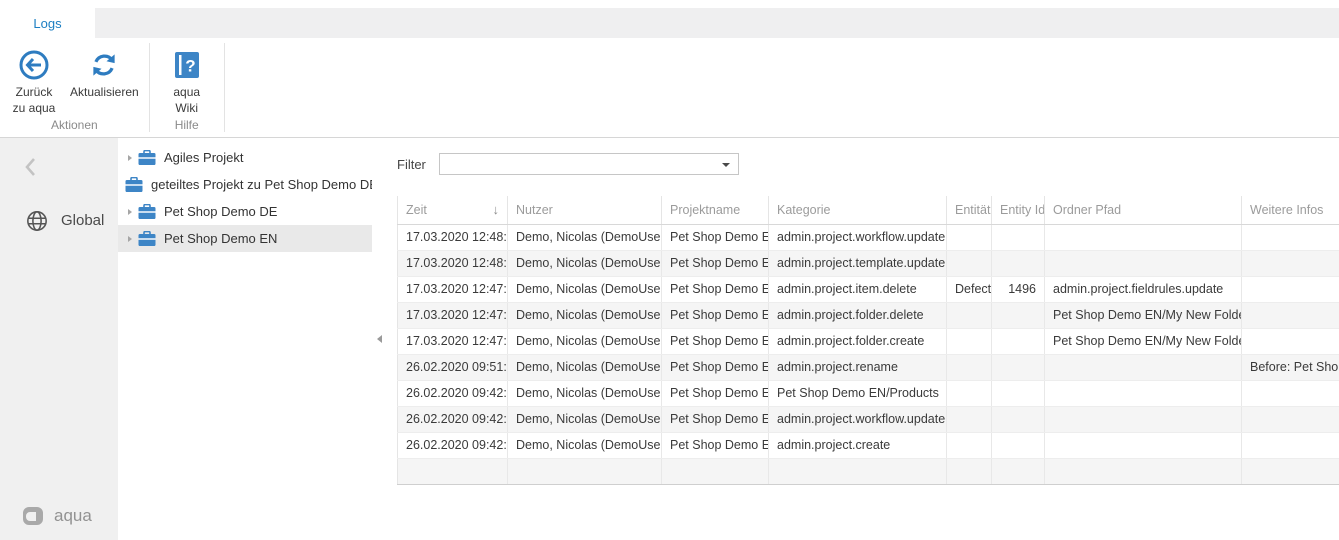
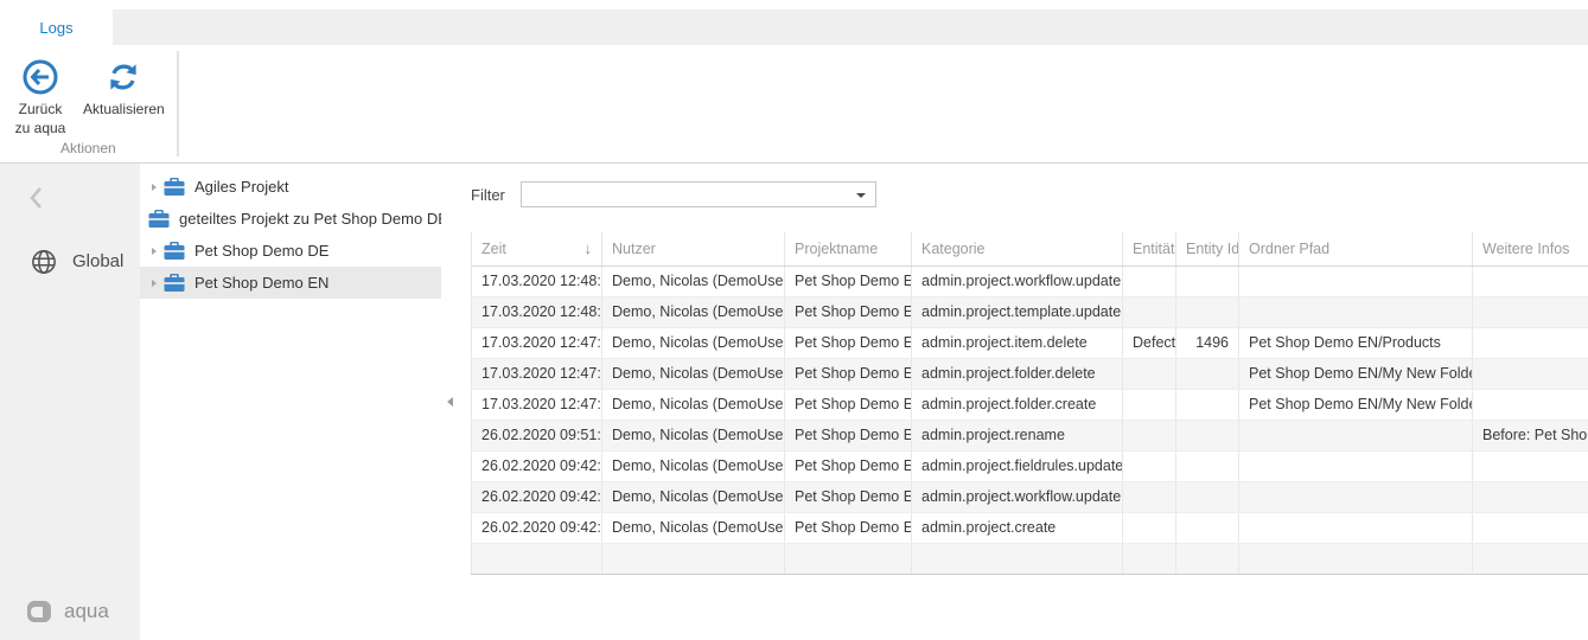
  Logs
  Zurück zu aqua
  Aktualisieren
  Aktionen
- ?
- aqua Wiki
- Hilfe
  Global
  aqua
  Agiles Projekt
  geteiltes Projekt zu Pet Shop Demo D
  Pet Shop Demo DE
  Pet Shop Demo EN
  Filter
  Zeit ↓	Nutzer	Projektname	Kategorie	Entität	Entity Id	Ordner Pfad	Weitere Infos
  17.03.2020 12:48:	Demo, Nicolas (DemoUse	Pet Shop Demo E	admin.project.workflow.update
  17.03.2020 12:48:	Demo, Nicolas (DemoUse	Pet Shop Demo E	admin.project.template.update
- 17.03.2020 12:47:	Demo, Nicolas (DemoUse	Pet Shop Demo E	admin.project.item.delete	Defect	1496	admin.project.fieldrules.update
+ 17.03.2020 12:47:	Demo, Nicolas (DemoUse	Pet Shop Demo E	admin.project.item.delete	Defect	1496	Pet Shop Demo EN/Products
  17.03.2020 12:47:	Demo, Nicolas (DemoUse	Pet Shop Demo E	admin.project.folder.delete			Pet Shop Demo EN/My New Fold
  17.03.2020 12:47:	Demo, Nicolas (DemoUse	Pet Shop Demo E	admin.project.folder.create			Pet Shop Demo EN/My New Fold
  26.02.2020 09:51:	Demo, Nicolas (DemoUse	Pet Shop Demo E	admin.project.rename				Before: Pet Sho
- 26.02.2020 09:42:	Demo, Nicolas (DemoUse	Pet Shop Demo E	Pet Shop Demo EN/Products
+ 26.02.2020 09:42:	Demo, Nicolas (DemoUse	Pet Shop Demo E	admin.project.fieldrules.update
  26.02.2020 09:42:	Demo, Nicolas (DemoUse	Pet Shop Demo E	admin.project.workflow.update
  26.02.2020 09:42:	Demo, Nicolas (DemoUse	Pet Shop Demo E	admin.project.create
